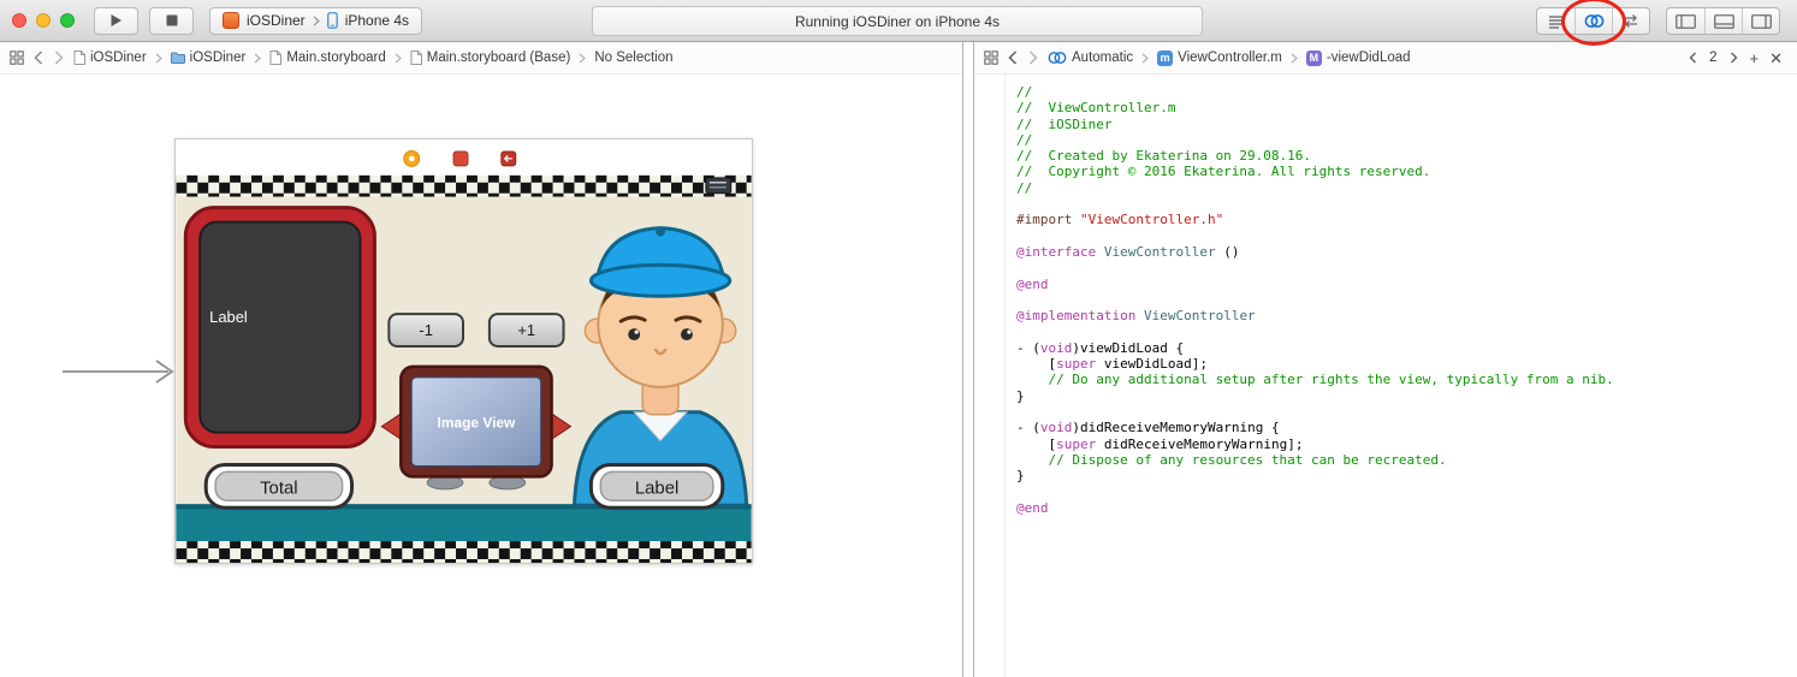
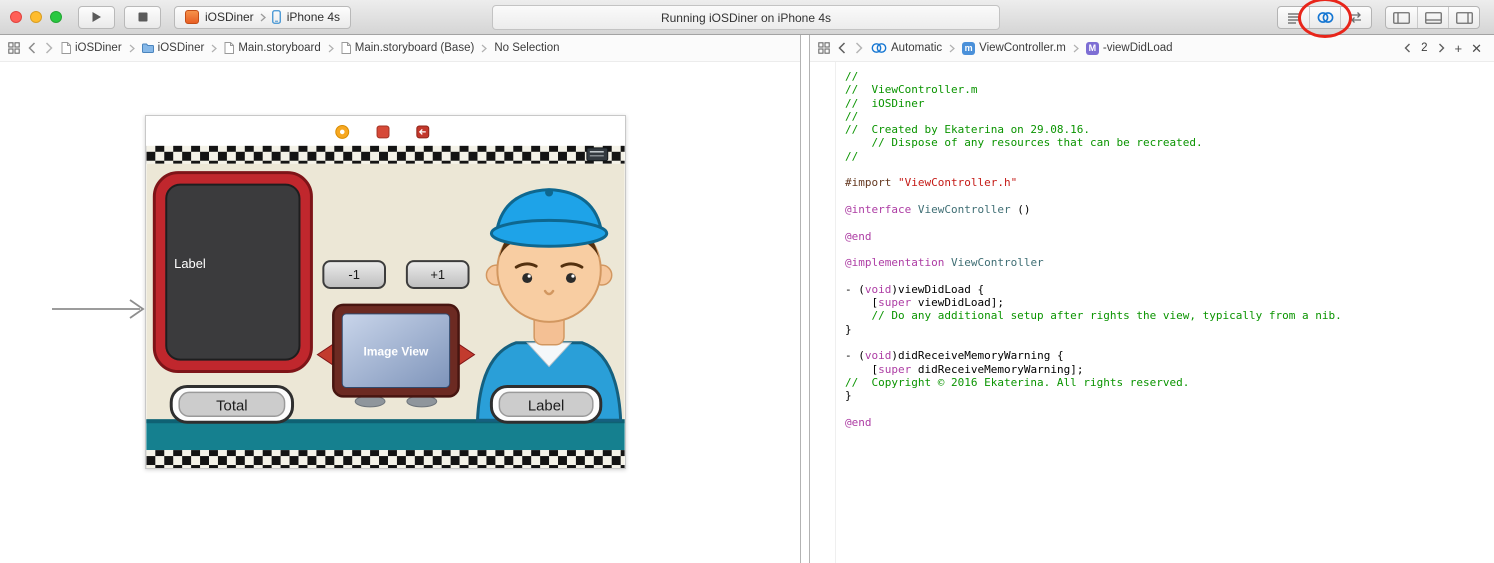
  iOSDiner
  iPhone 4s
  Running iOSDiner on iPhone 4s
  iOSDiner
  iOSDiner
  Main.storyboard
  Main.storyboard (Base)
  No Selection
  Label
  -1
  +1
  Image View
  Total
  Label
  Automatic
  m
  ViewController.m
  M
  -viewDidLoad
  2
  +
  ✕
  //
  // ViewController.m
  // iOSDiner
  //
  // Created by Ekaterina on 29.08.16.
- // Copyright © 2016 Ekaterina. All rights reserved.
+ // Dispose of any resources that can be recreated.
  //
  #import "ViewController.h"
  @interface ViewController ()
  @end
  @implementation ViewController
  - (void)viewDidLoad {
  [super viewDidLoad];
  // Do any additional setup after rights the view, typically from a nib.
  }
  - (void)didReceiveMemoryWarning {
  [super didReceiveMemoryWarning];
- // Dispose of any resources that can be recreated.
+ // Copyright © 2016 Ekaterina. All rights reserved.
  }
  @end
